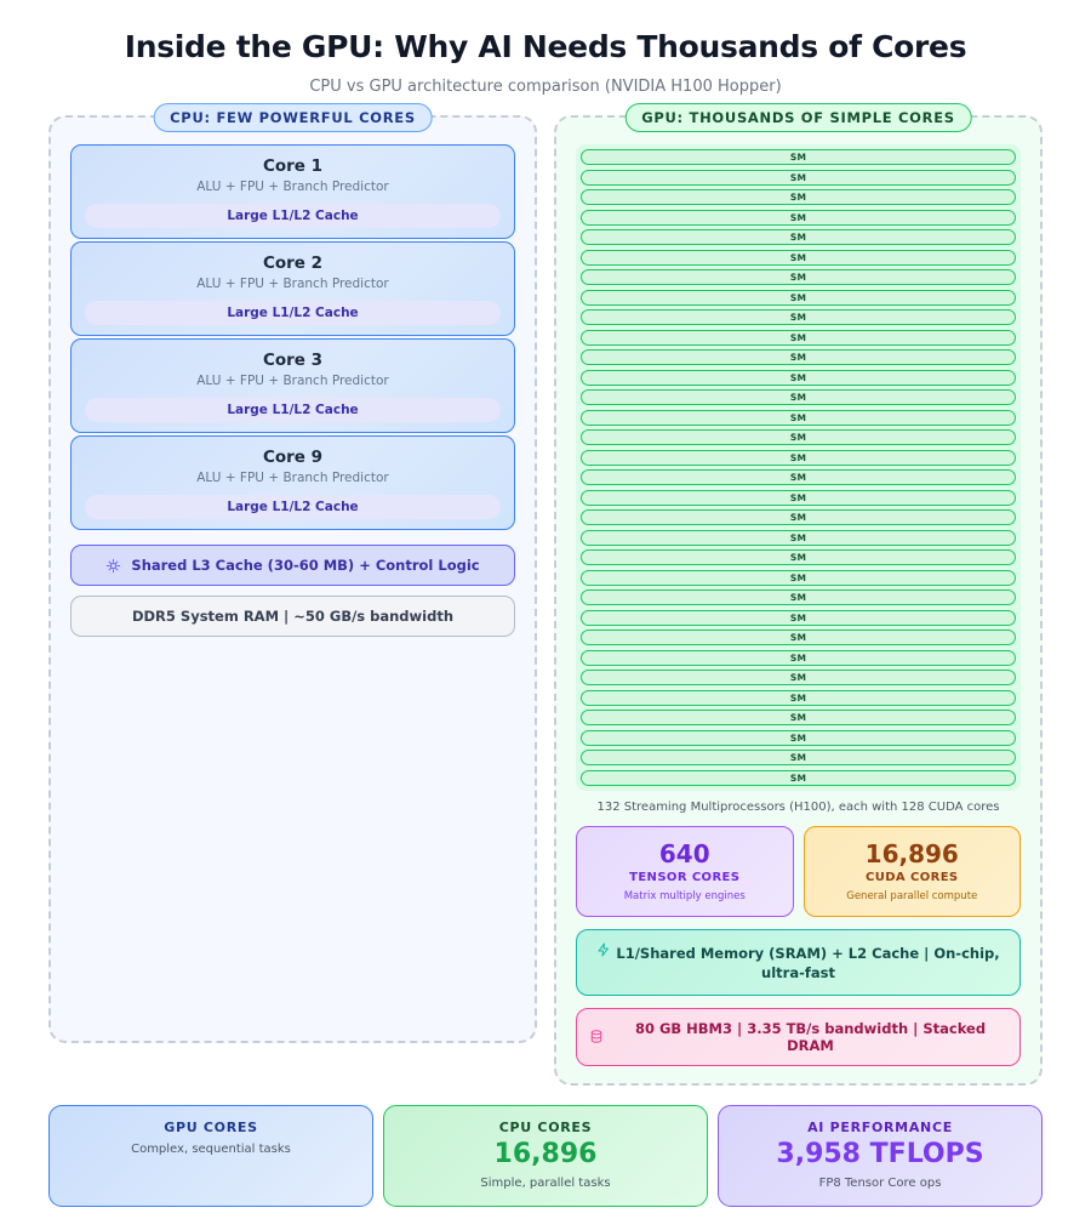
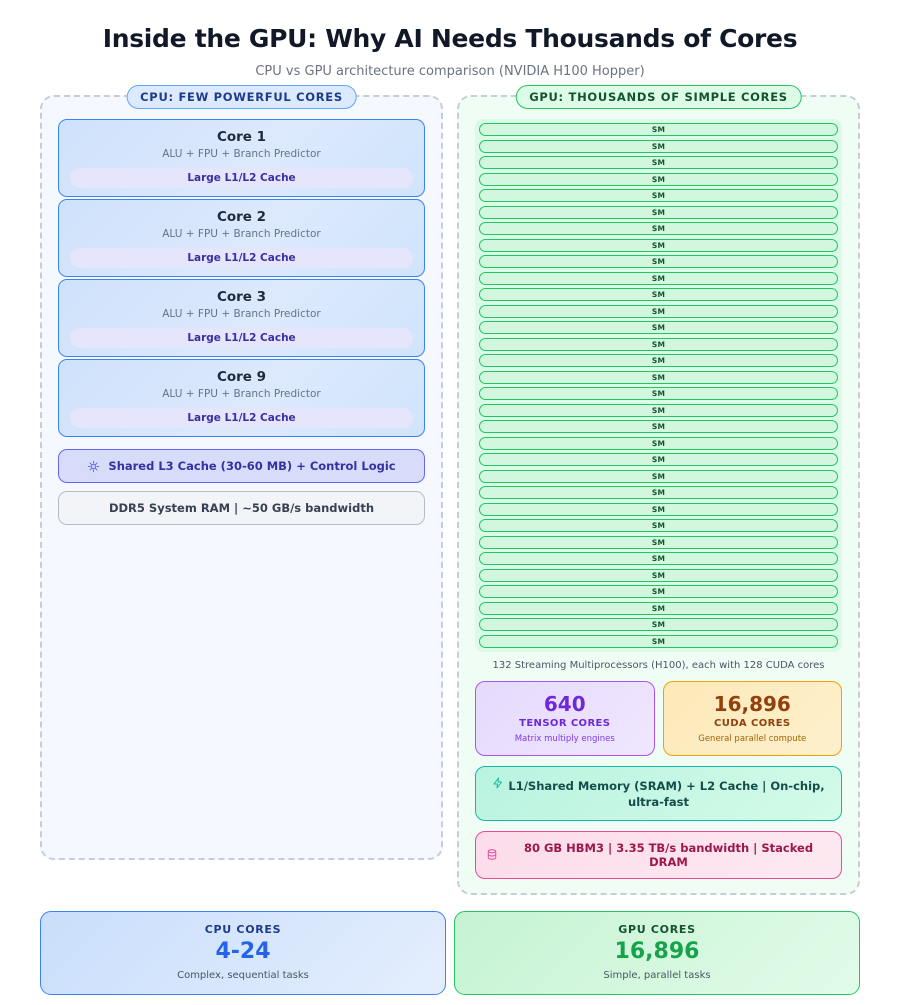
  Inside the GPU: Why AI Needs Thousands of Cores
  CPU vs GPU architecture comparison (NVIDIA H100 Hopper)
  CPU: FEW POWERFUL CORES
  Core 1
  ALU + FPU + Branch Predictor
  Large L1/L2 Cache
  Core 2
  ALU + FPU + Branch Predictor
  Large L1/L2 Cache
  Core 3
  ALU + FPU + Branch Predictor
  Large L1/L2 Cache
  Core 9
  ALU + FPU + Branch Predictor
  Large L1/L2 Cache
  Shared L3 Cache (30-60 MB) + Control Logic
  DDR5 System RAM | ~50 GB/s bandwidth
  GPU: THOUSANDS OF SIMPLE CORES
  SM
  SM
  SM
  SM
  SM
  SM
  SM
  SM
  SM
  SM
  SM
  SM
  SM
  SM
  SM
  SM
  SM
  SM
  SM
  SM
  SM
  SM
  SM
  SM
  SM
  SM
  SM
  SM
  SM
  SM
  SM
  SM
  132 Streaming Multiprocessors (H100), each with 128 CUDA cores
  640
  TENSOR CORES
  Matrix multiply engines
  16,896
  CUDA CORES
  General parallel compute
  L1/Shared Memory (SRAM) + L2 Cache | On-chip, ultra-fast
  80 GB HBM3 | 3.35 TB/s bandwidth | Stacked DRAM
- GPU CORES
+ CPU CORES
+ 4-24
  Complex, sequential tasks
- CPU CORES
+ GPU CORES
  16,896
  Simple, parallel tasks
- AI PERFORMANCE
- 3,958 TFLOPS
- FP8 Tensor Core ops
